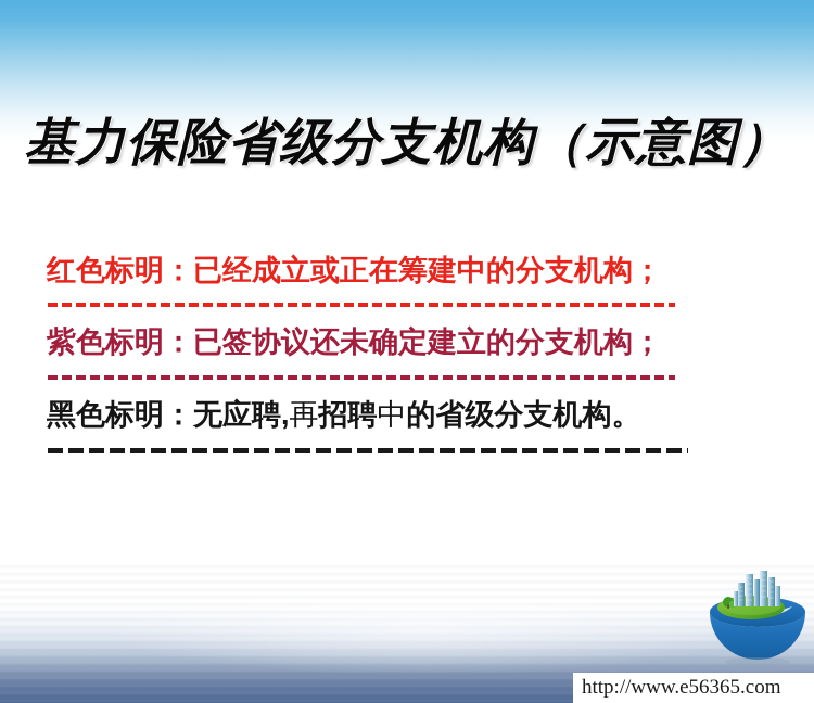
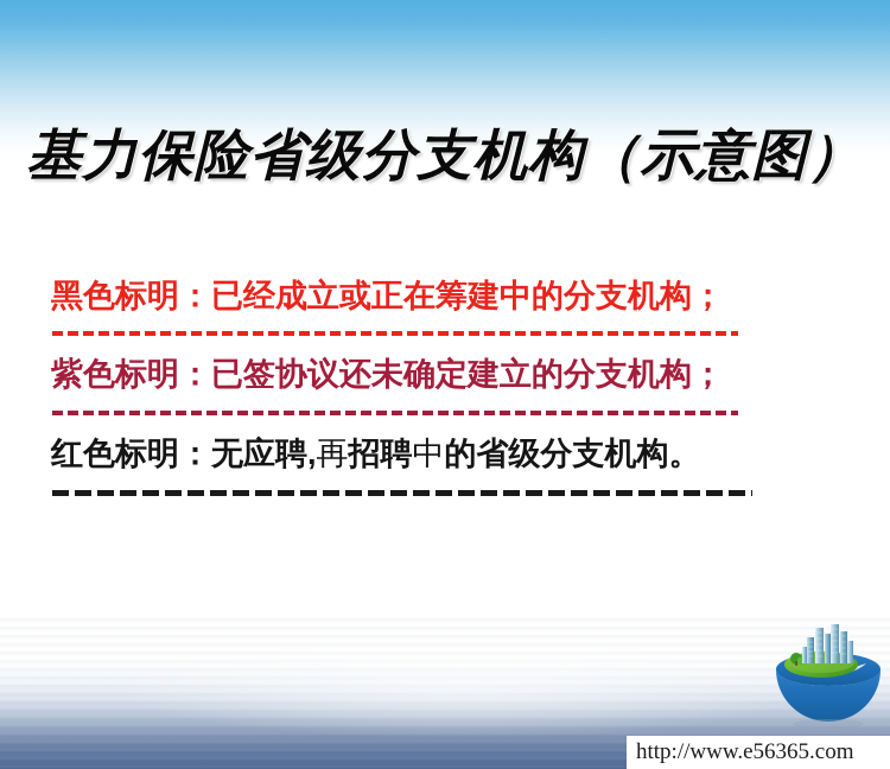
  基力保险省级分支机构（示意图）
- 红色标明：已经成立或正在筹建中的分支机构；
+ 黑色标明：已经成立或正在筹建中的分支机构；
  紫色标明：已签协议还未确定建立的分支机构；
- 黑色标明：无应聘,再招聘中的省级分支机构。
+ 红色标明：无应聘,再招聘中的省级分支机构。
  http://www.e56365.com
